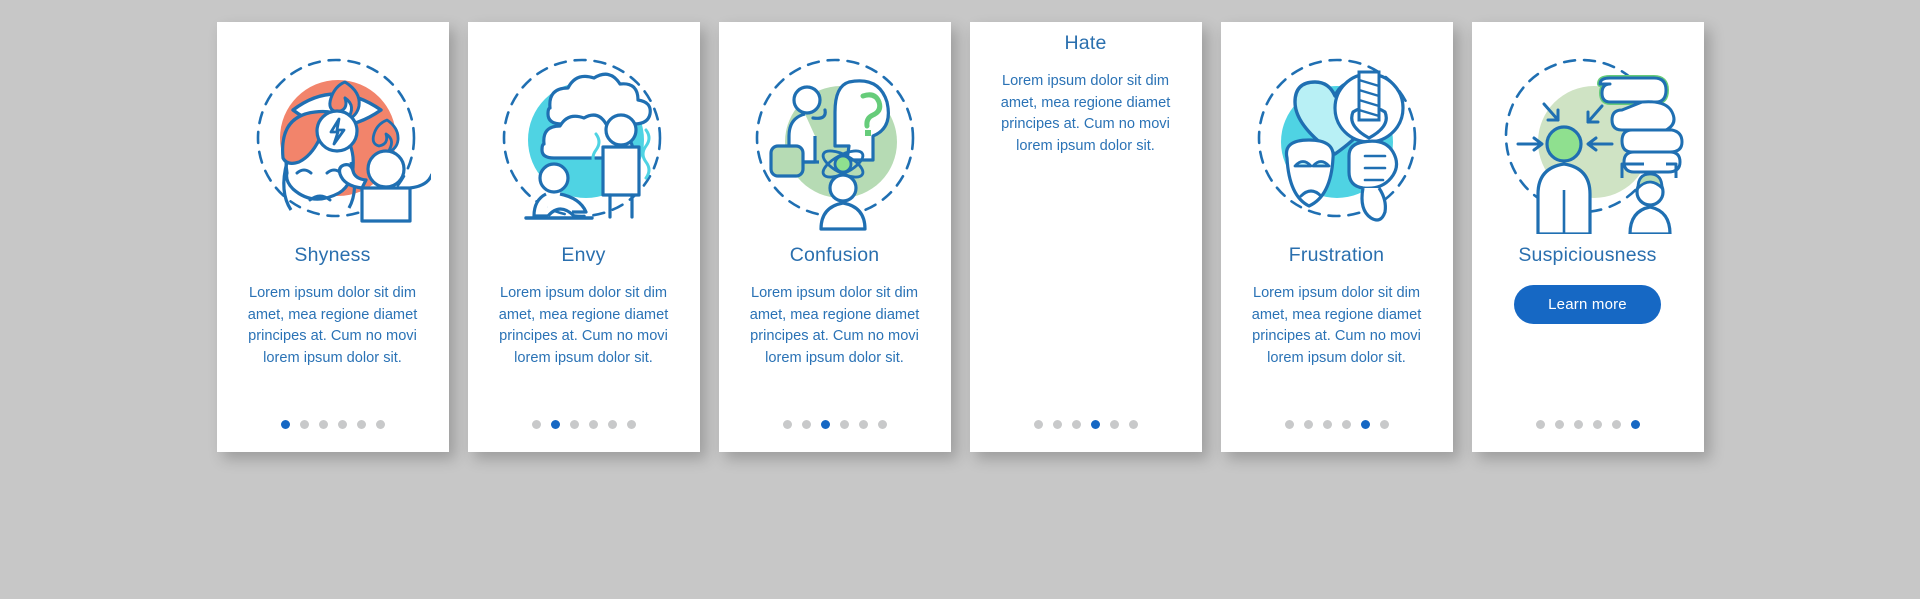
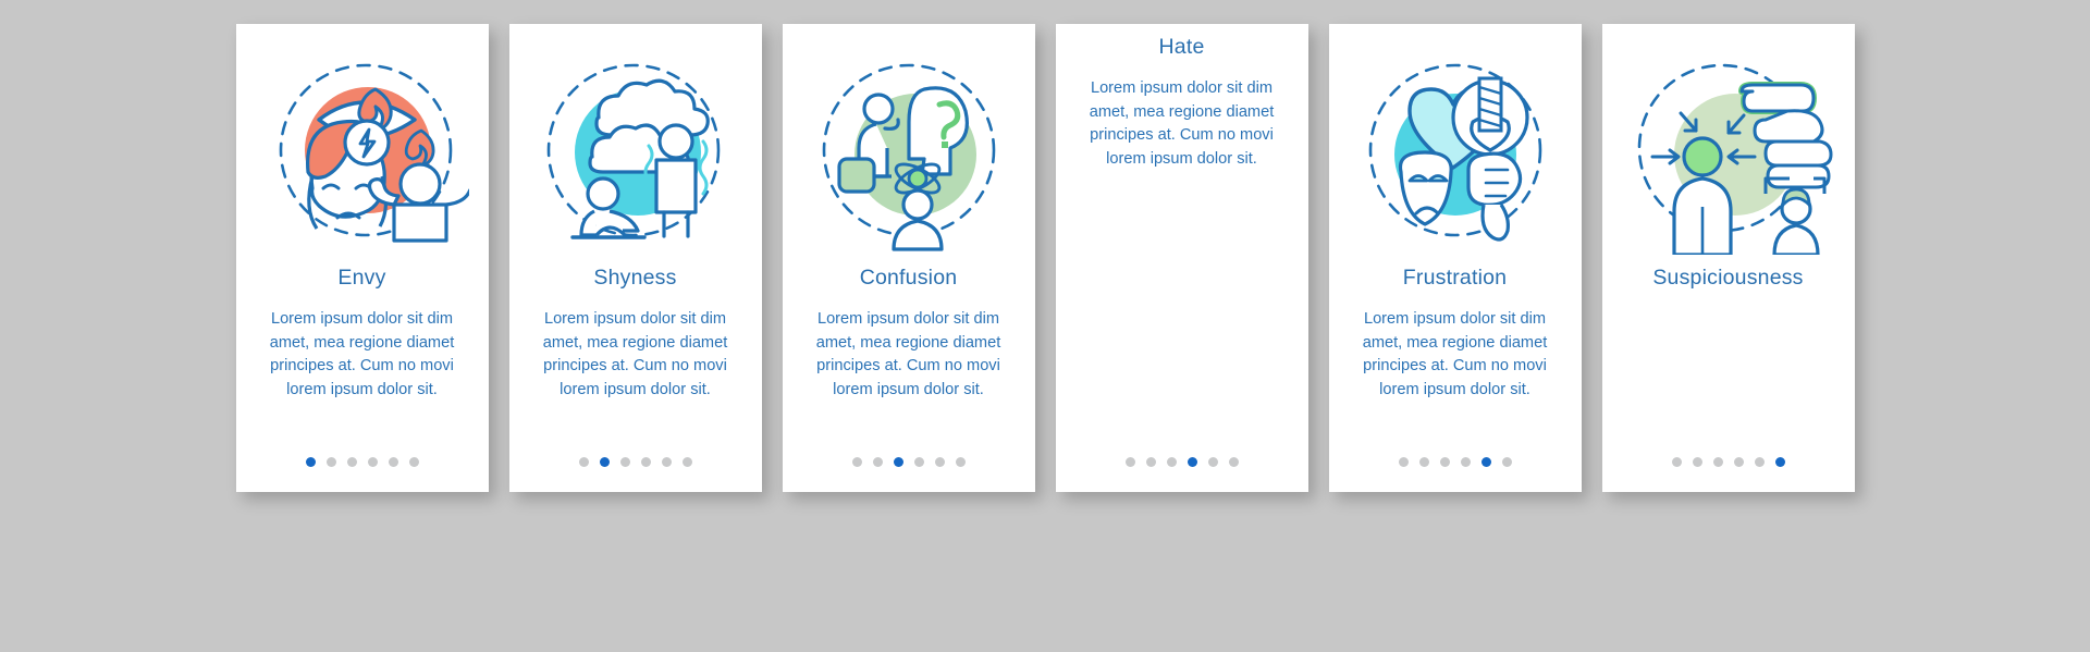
- Shyness
+ Envy
  Lorem ipsum dolor sit dim amet, mea regione diamet principes at. Cum no movi lorem ipsum dolor sit.
- Envy
+ Shyness
  Lorem ipsum dolor sit dim amet, mea regione diamet principes at. Cum no movi lorem ipsum dolor sit.
  Confusion
  Lorem ipsum dolor sit dim amet, mea regione diamet principes at. Cum no movi lorem ipsum dolor sit.
  Hate
  Lorem ipsum dolor sit dim amet, mea regione diamet principes at. Cum no movi lorem ipsum dolor sit.
  Frustration
  Lorem ipsum dolor sit dim amet, mea regione diamet principes at. Cum no movi lorem ipsum dolor sit.
  Suspiciousness
- Learn more
